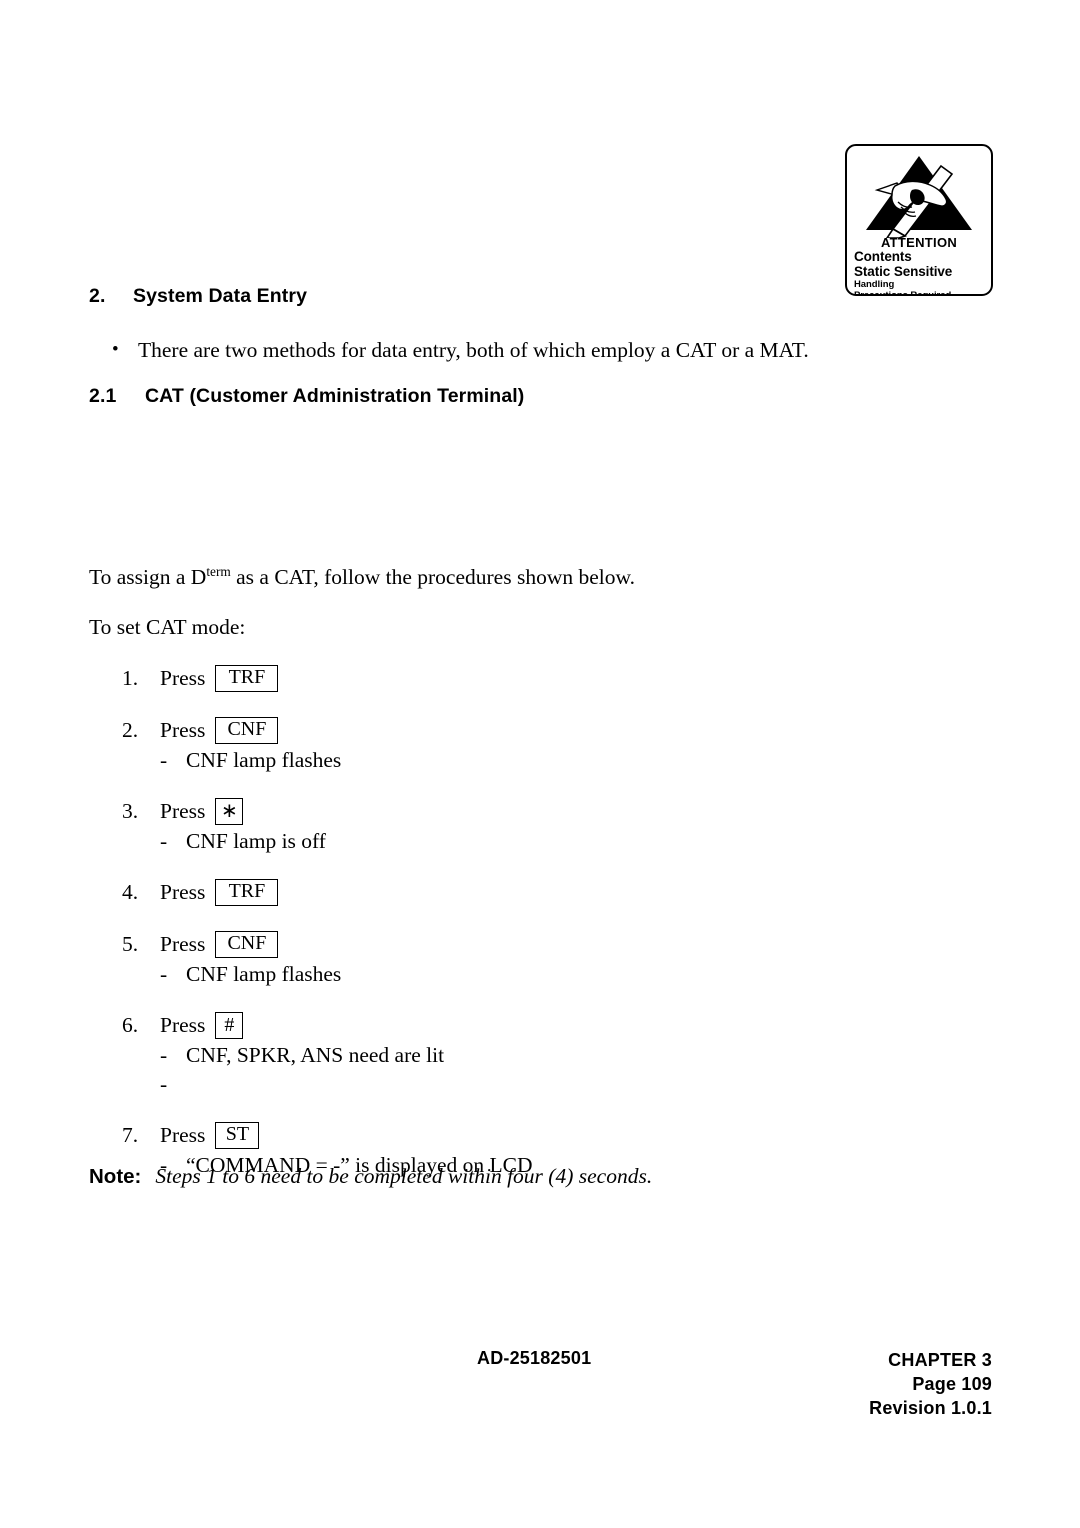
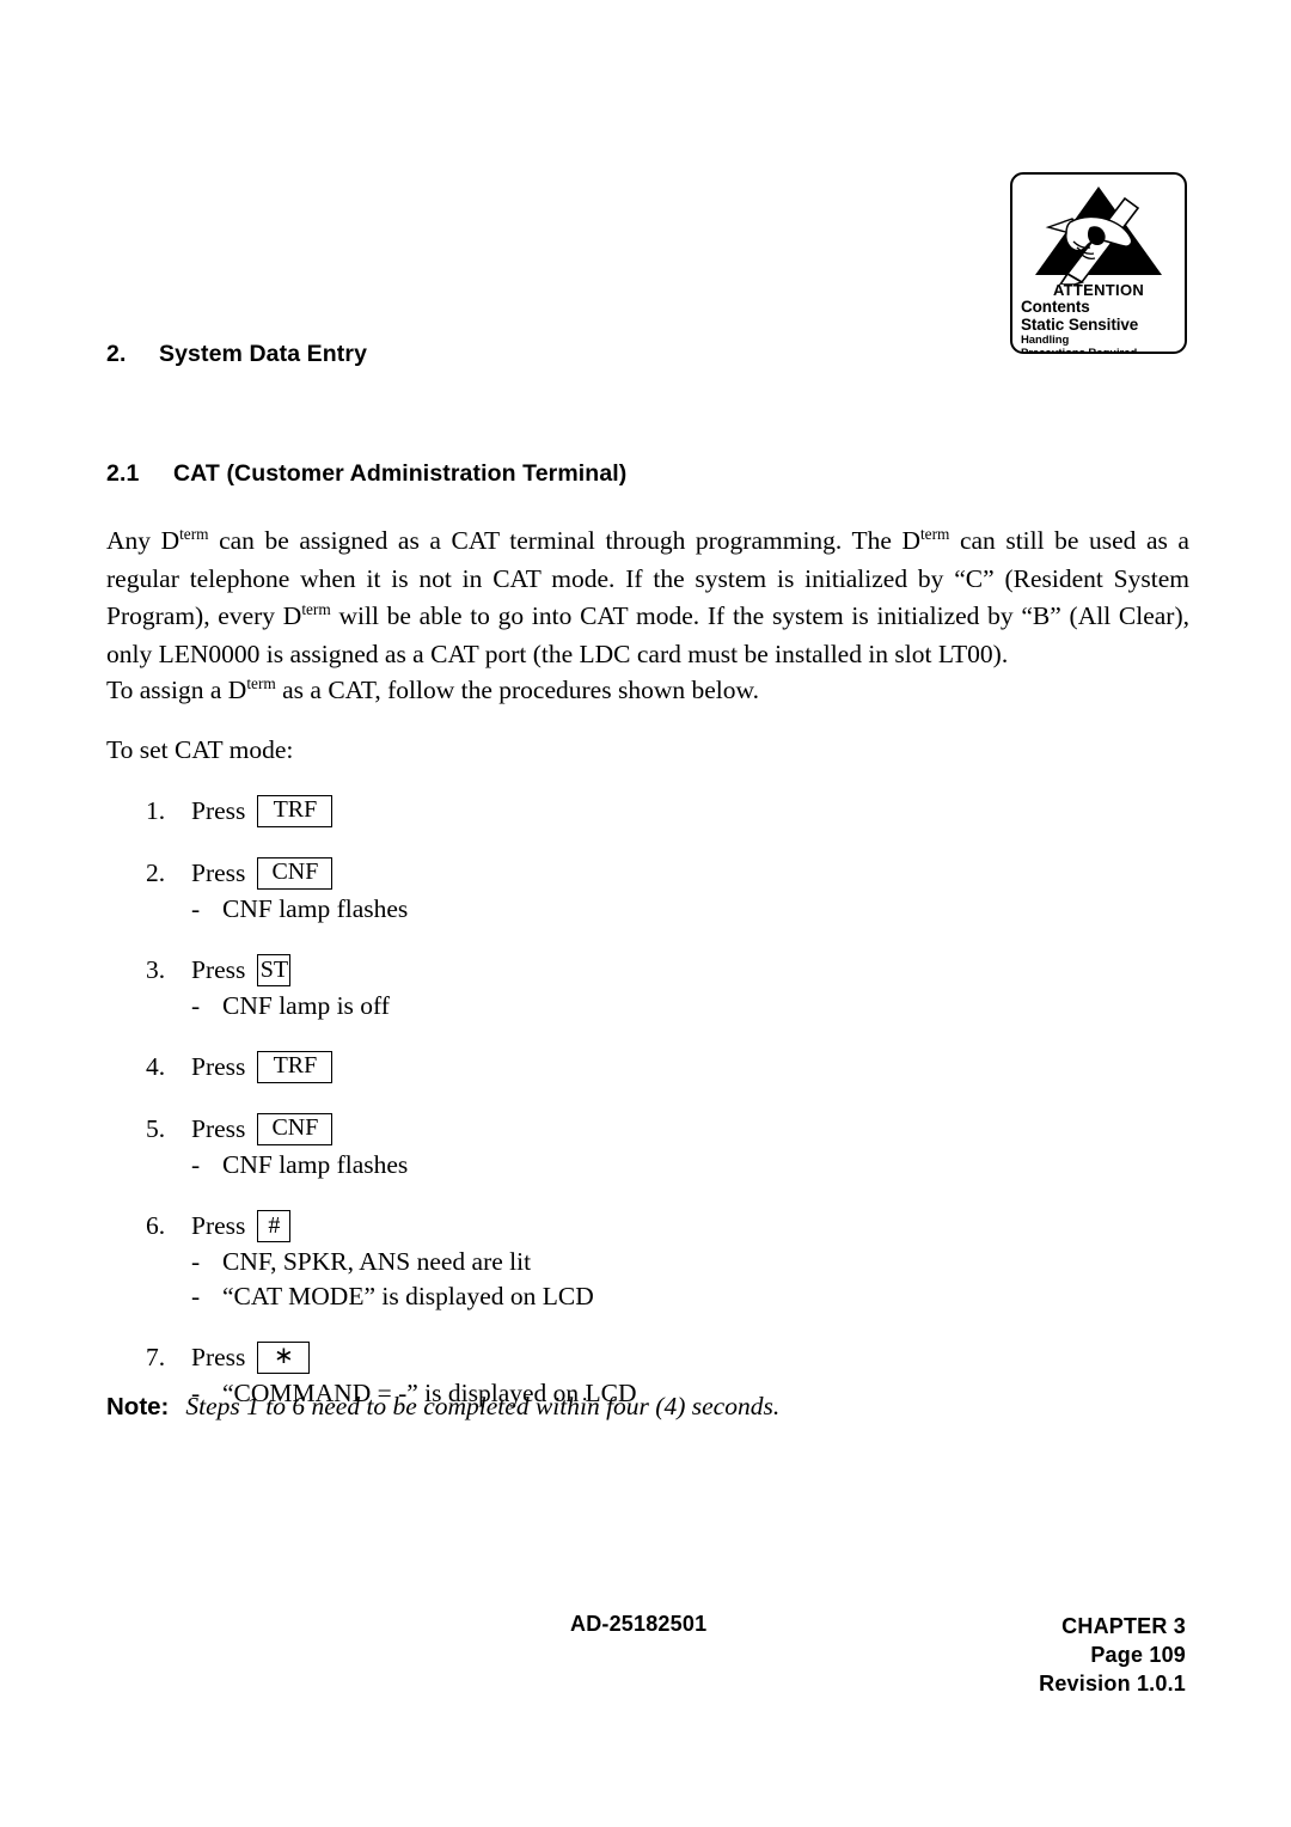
  ATTENTION
  Contents
  Static Sensitive
  Handling
  2. System Data Entry
- •
- There are two methods for data entry, both of which employ a CAT or a MAT.
  2.1 CAT (Customer Administration Terminal)
+ Any Dterm can be assigned as a CAT terminal through programming. The Dterm can still be used as a regular telephone when it is not in CAT mode. If the system is initialized by “C” (Resident System Program), every Dterm will be able to go into CAT mode. If the system is initialized by “B” (All Clear), only LEN0000 is assigned as a CAT port (the LDC card must be installed in slot LT00).
  To assign a Dterm as a CAT, follow the procedures shown below.
  To set CAT mode:
  1.
  Press
  TRF
  2.
  Press
  CNF
  -
  CNF lamp flashes
  3.
  Press
- ∗
+ ST
  -
  CNF lamp is off
  4.
  Press
  TRF
  5.
  Press
  CNF
  -
  CNF lamp flashes
  6.
  Press
  #
  -
  CNF, SPKR, ANS need are lit
  -
+ “CAT MODE” is displayed on LCD
  7.
  Press
- ST
+ ∗
  -
  “COMMAND = -” is displayed on LCD
  Note: Steps 1 to 6 need to be completed within four (4) seconds.
  AD-25182501
  CHAPTER 3
  Page 109
  Revision 1.0.1
